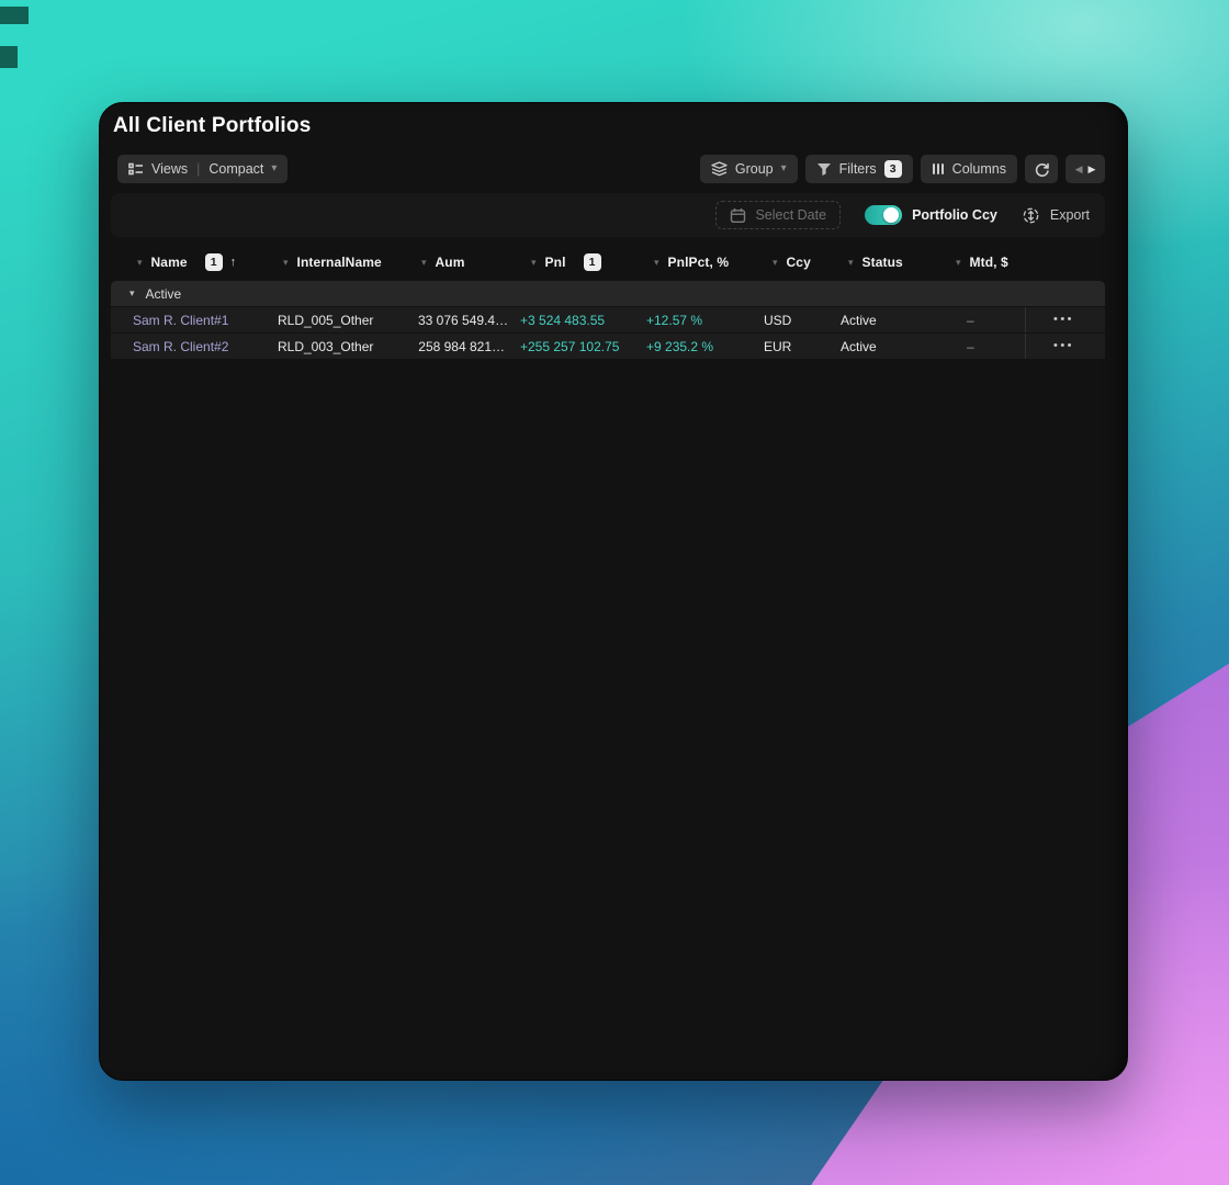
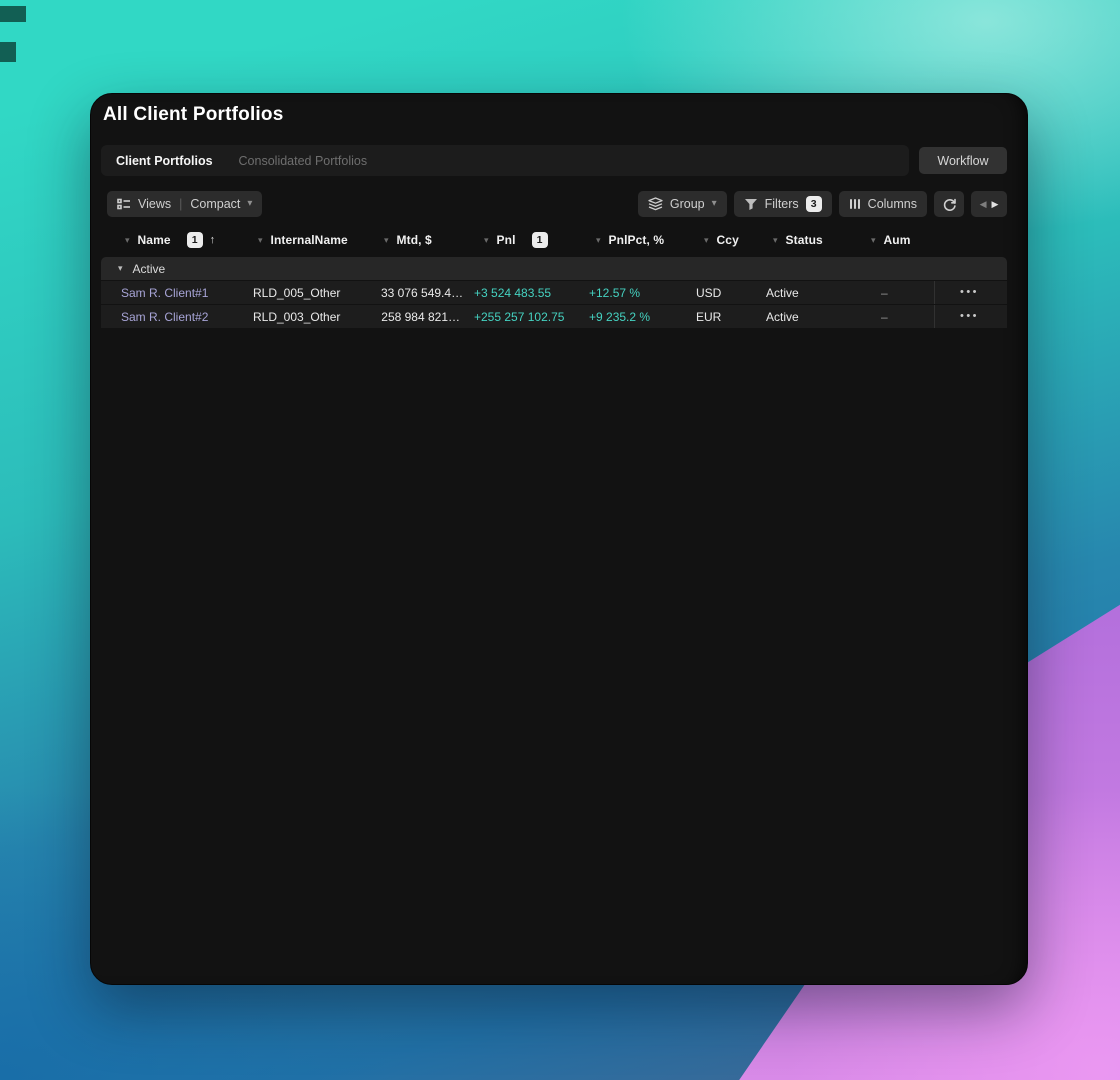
  All Client Portfolios
+ Client Portfolios
+ Consolidated Portfolios
+ Workflow
  Views
  |
  Compact
  ▾
  Group
  ▾
  Filters
  3
  Columns
  ◀
  ▶
- Select Date
- Portfolio Ccy
- Export
  ▾
  Name
  1
  ↑
  ▾
  InternalName
  ▾
- Aum
+ Mtd, $
  ▾
  Pnl
  1
  ▾
  PnlPct, %
  ▾
  Ccy
  ▾
  Status
  ▾
- Mtd, $
+ Aum
  ▾
  Active
  Sam R. Client#1
  RLD_005_Other
  33 076 549.4…
  +3 524 483.55
  +12.57 %
  USD
  Active
  –
  •••
  Sam R. Client#2
  RLD_003_Other
  258 984 821…
  +255 257 102.75
  +9 235.2 %
  EUR
  Active
  –
  •••
